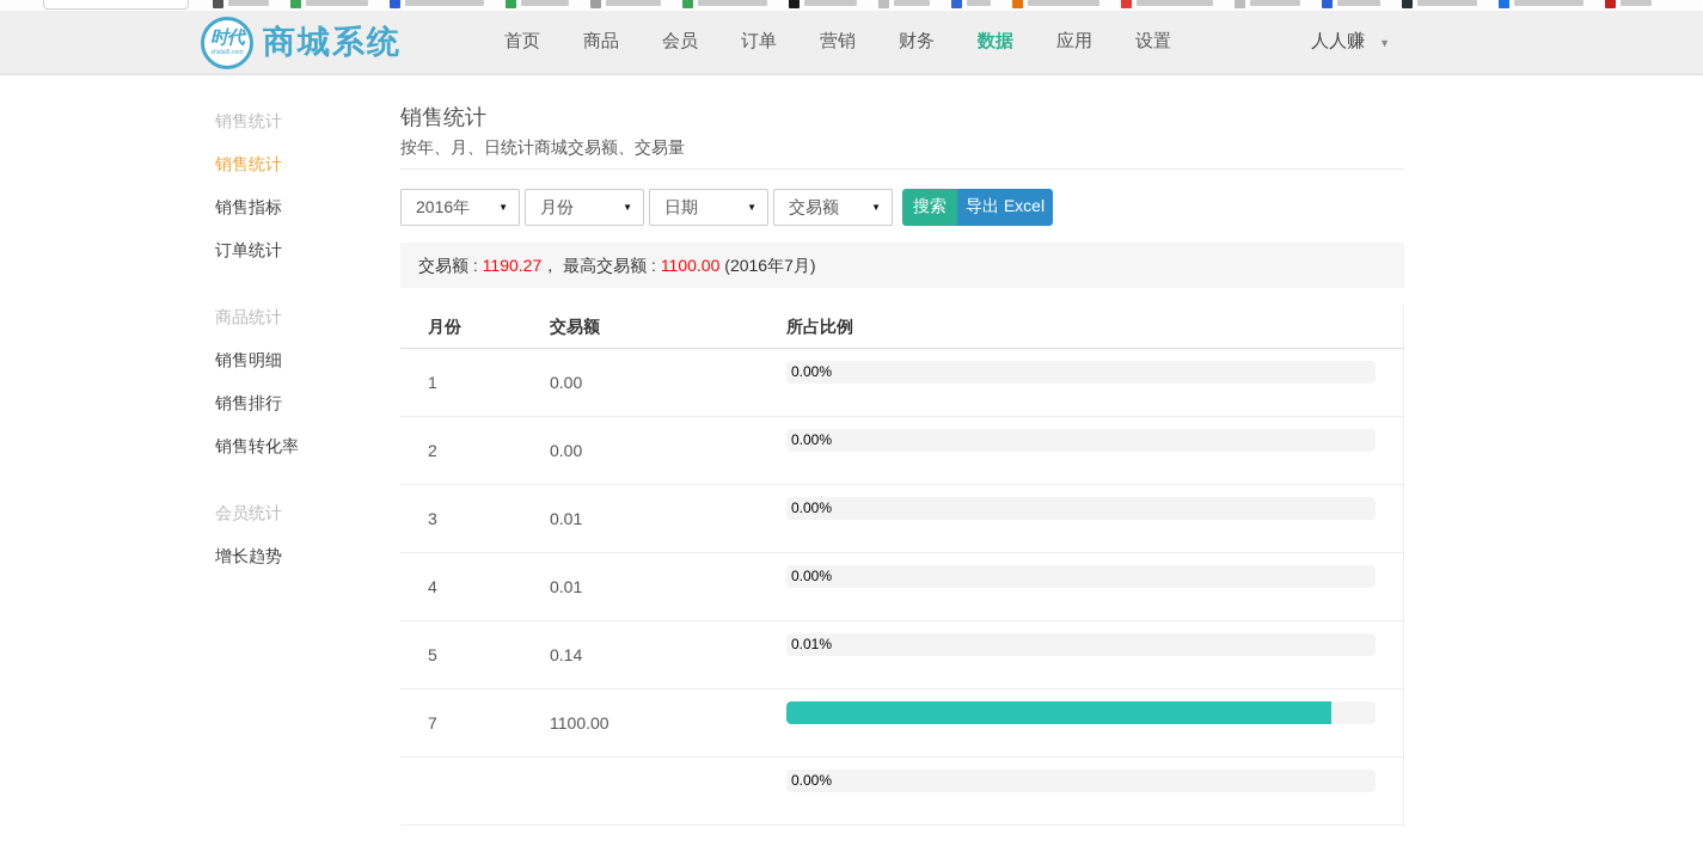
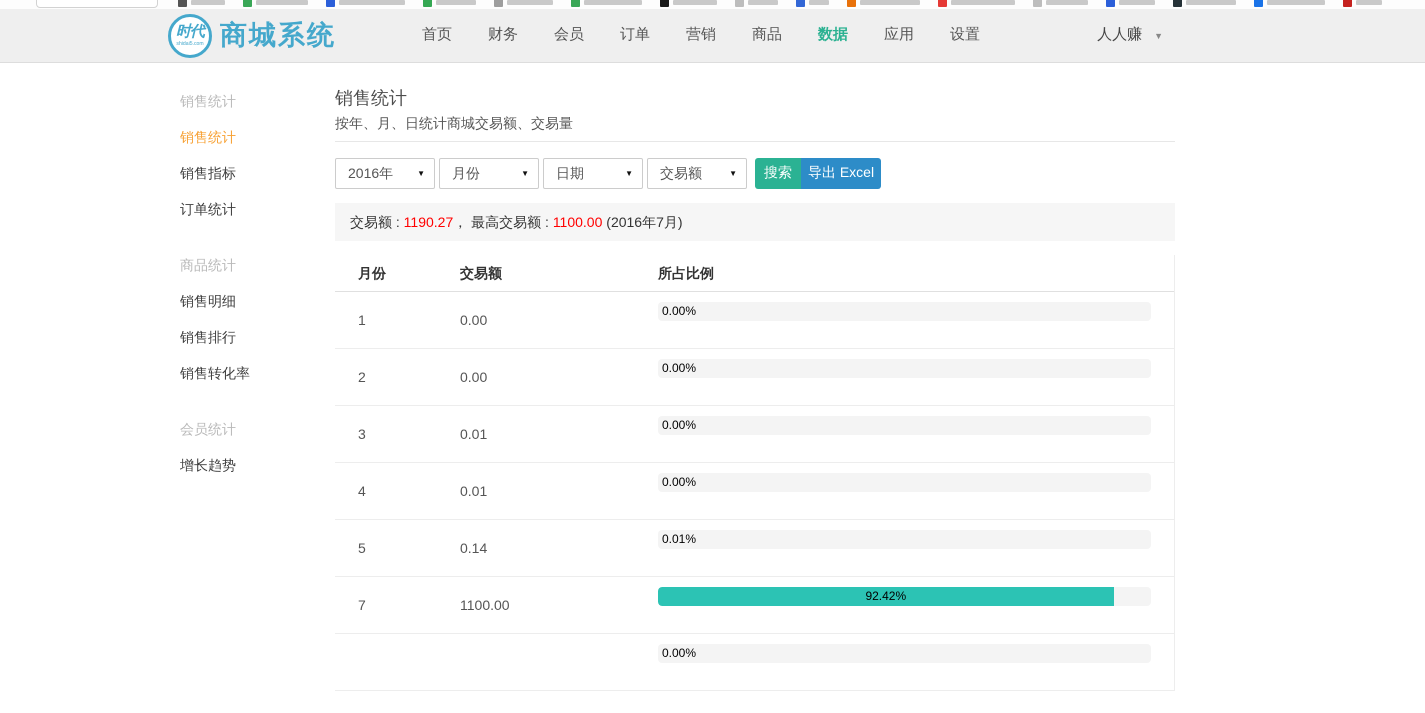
  时代
  商城系统
  首页
- 商品
+ 财务
  会员
  订单
  营销
- 财务
+ 商品
  数据
  应用
  设置
  人人赚
  ▼
  销售统计
  销售统计
  销售指标
  订单统计
  商品统计
  销售明细
  销售排行
  销售转化率
  会员统计
  增长趋势
  销售统计
  按年、月、日统计商城交易额、交易量
  2016年
  ▼
  月份
  ▼
  日期
  ▼
  交易额
  ▼
  搜索
  导出 Excel
  交易额 : 1190.27， 最高交易额 : 1100.00 (2016年7月)
  月份
  交易额
  所占比例
  1
  0.00
  0.00%
  2
  0.00
  0.00%
  3
  0.01
  0.00%
  4
  0.01
  0.00%
  5
  0.14
  0.01%
  7
  1100.00
+ 92.42%
  0.00%
